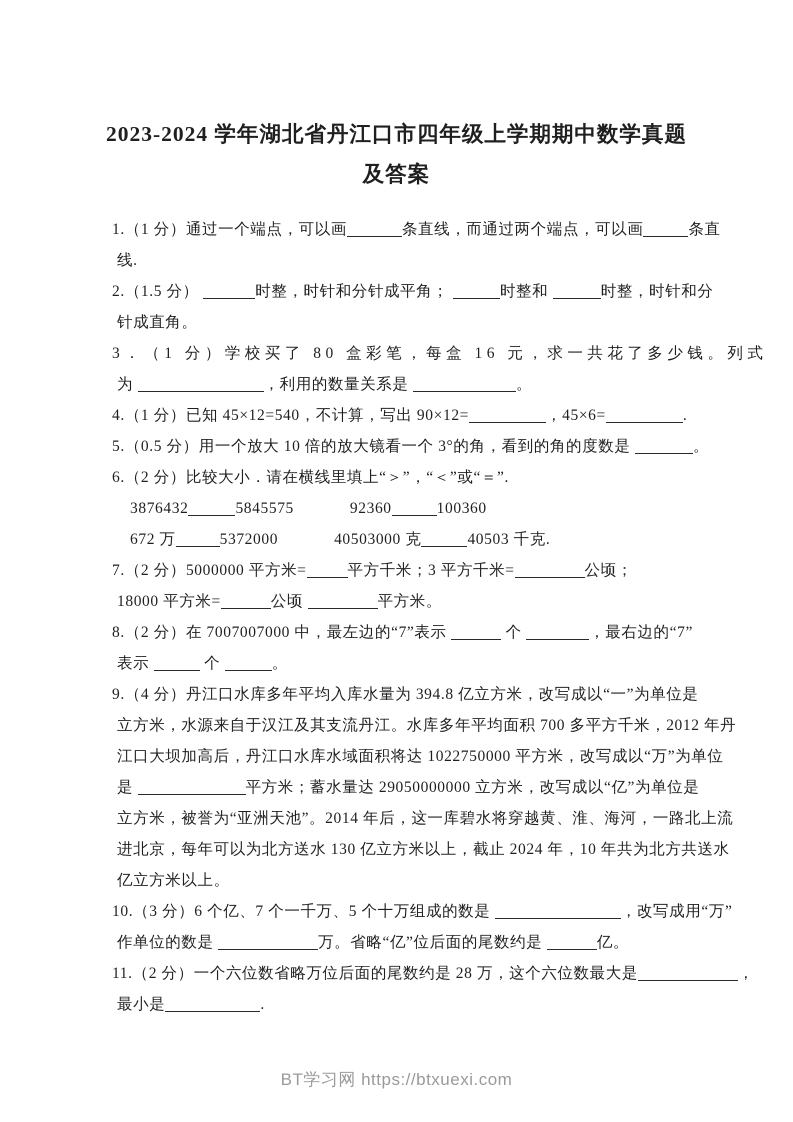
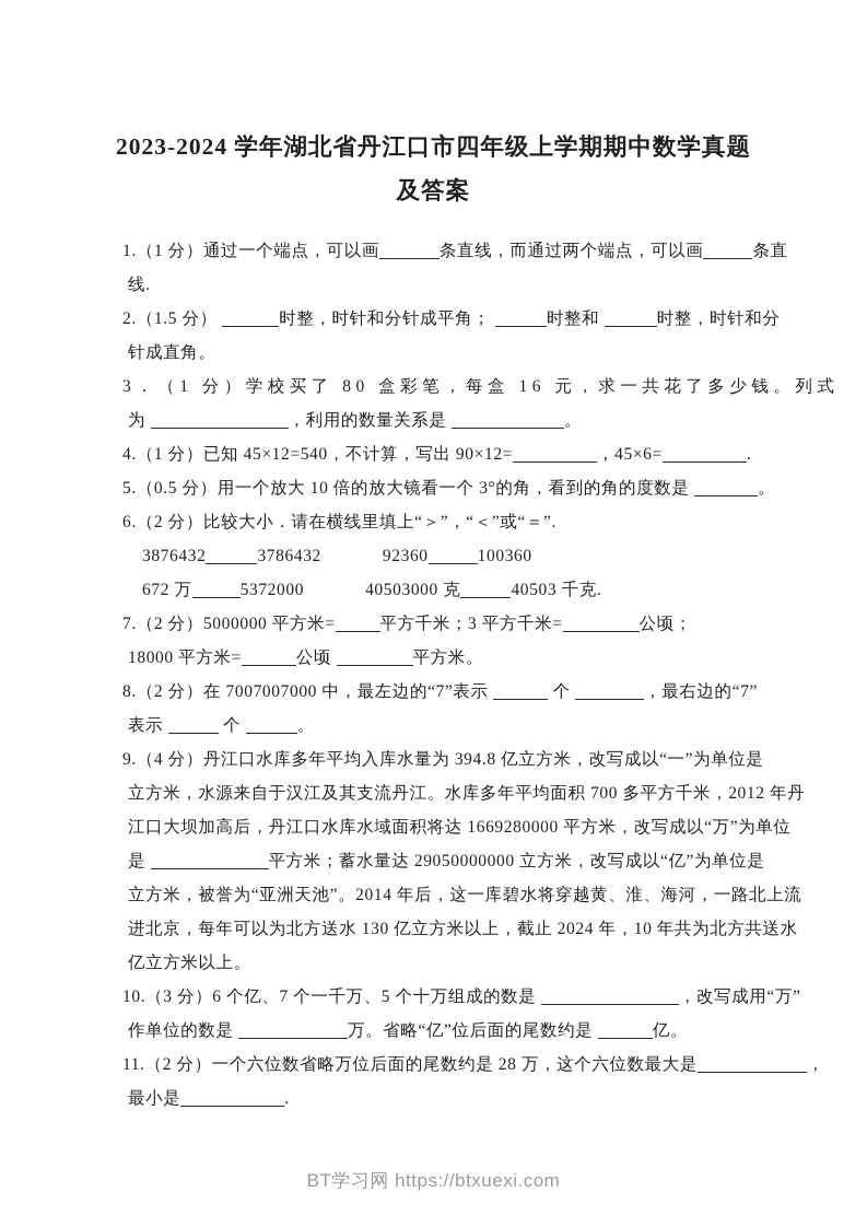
  2023-2024 学年湖北省丹江口市四年级上学期期中数学真题
  及答案
  1.（1 分）通过一个端点，可以画 条直线，而通过两个端点，可以画 条直
  线.
  2.（1.5 分） 时整，时针和分针成平角； 时整和 时整，时针和分
  针成直角。
  3．（1 分）学校买了 80 盒彩笔，每盒 16 元，求一共花了多少钱。列式
  为 ，利用的数量关系是 。
  4.（1 分）已知 45×12=540，不计算，写出 90×12= ，45×6= .
  5.（0.5 分）用一个放大 10 倍的放大镜看一个 3°的角，看到的角的度数是 。
  6.（2 分）比较大小．请在横线里填上“＞”，“＜”或“＝”.
- 3876432 5845575 92360 100360
+ 3876432 3786432 92360 100360
  672 万 5372000 40503000 克 40503 千克.
  7.（2 分）5000000 平方米= 平方千米；3 平方千米= 公顷；
  18000 平方米= 公顷 平方米。
  8.（2 分）在 7007007000 中，最左边的“7”表示 个 ，最右边的“7”
  表示 个 。
  9.（4 分）丹江口水库多年平均入库水量为 394.8 亿立方米，改写成以“一”为单位是
  立方米，水源来自于汉江及其支流丹江。水库多年平均面积 700 多平方千米，2012 年丹
- 江口大坝加高后，丹江口水库水域面积将达 1022750000 平方米，改写成以“万”为单位
+ 江口大坝加高后，丹江口水库水域面积将达 1669280000 平方米，改写成以“万”为单位
  是 平方米；蓄水量达 29050000000 立方米，改写成以“亿”为单位是
  立方米，被誉为“亚洲天池”。2014 年后，这一库碧水将穿越黄、淮、海河，一路北上流
  进北京，每年可以为北方送水 130 亿立方米以上，截止 2024 年，10 年共为北方共送水
  亿立方米以上。
  10.（3 分）6 个亿、7 个一千万、5 个十万组成的数是 ，改写成用“万”
  作单位的数是 万。省略“亿”位后面的尾数约是 亿。
  11.（2 分）一个六位数省略万位后面的尾数约是 28 万，这个六位数最大是 ，
  最小是 .
  BT学习网 https://btxuexi.com
